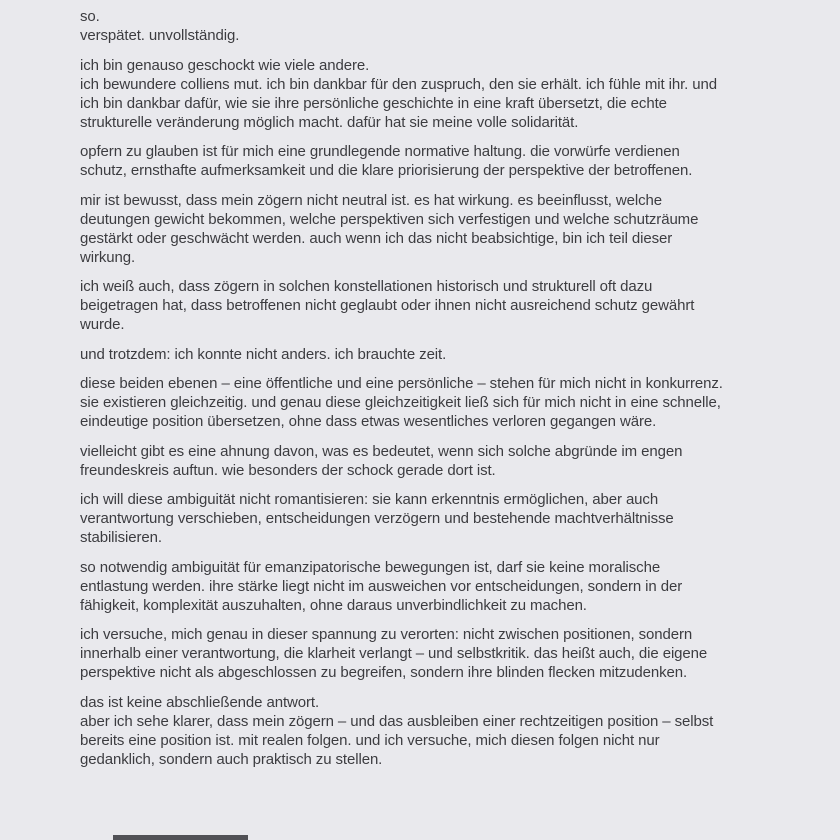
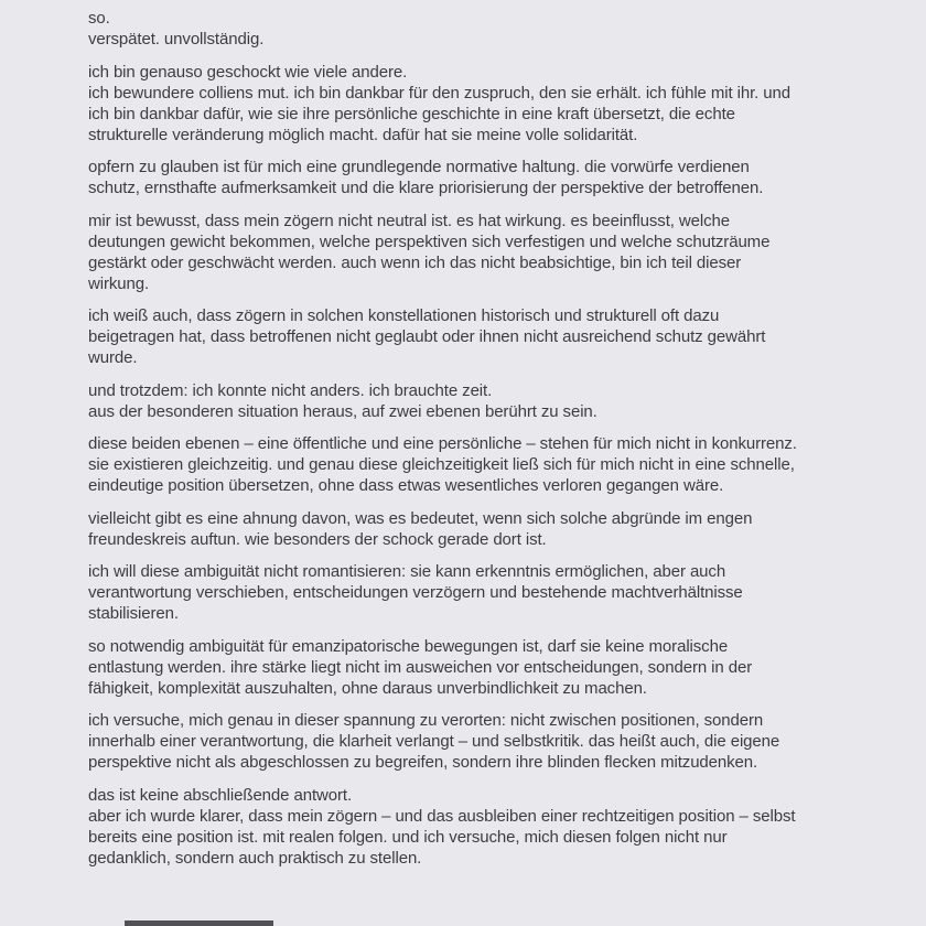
  so.
  verspätet. unvollständig.
  ich bin genauso geschockt wie viele andere.
  ich bewundere colliens mut. ich bin dankbar für den zuspruch, den sie erhält. ich fühle mit ihr. und
  ich bin dankbar dafür, wie sie ihre persönliche geschichte in eine kraft übersetzt, die echte
  strukturelle veränderung möglich macht. dafür hat sie meine volle solidarität.
  opfern zu glauben ist für mich eine grundlegende normative haltung. die vorwürfe verdienen
  schutz, ernsthafte aufmerksamkeit und die klare priorisierung der perspektive der betroffenen.
  mir ist bewusst, dass mein zögern nicht neutral ist. es hat wirkung. es beeinflusst, welche
  deutungen gewicht bekommen, welche perspektiven sich verfestigen und welche schutzräume
  gestärkt oder geschwächt werden. auch wenn ich das nicht beabsichtige, bin ich teil dieser
  wirkung.
  ich weiß auch, dass zögern in solchen konstellationen historisch und strukturell oft dazu
  beigetragen hat, dass betroffenen nicht geglaubt oder ihnen nicht ausreichend schutz gewährt
  wurde.
  und trotzdem: ich konnte nicht anders. ich brauchte zeit.
+ aus der besonderen situation heraus, auf zwei ebenen berührt zu sein.
  diese beiden ebenen – eine öffentliche und eine persönliche – stehen für mich nicht in konkurrenz.
  sie existieren gleichzeitig. und genau diese gleichzeitigkeit ließ sich für mich nicht in eine schnelle,
  eindeutige position übersetzen, ohne dass etwas wesentliches verloren gegangen wäre.
  vielleicht gibt es eine ahnung davon, was es bedeutet, wenn sich solche abgründe im engen
  freundeskreis auftun. wie besonders der schock gerade dort ist.
  ich will diese ambiguität nicht romantisieren: sie kann erkenntnis ermöglichen, aber auch
  verantwortung verschieben, entscheidungen verzögern und bestehende machtverhältnisse
  stabilisieren.
  so notwendig ambiguität für emanzipatorische bewegungen ist, darf sie keine moralische
  entlastung werden. ihre stärke liegt nicht im ausweichen vor entscheidungen, sondern in der
  fähigkeit, komplexität auszuhalten, ohne daraus unverbindlichkeit zu machen.
  ich versuche, mich genau in dieser spannung zu verorten: nicht zwischen positionen, sondern
  innerhalb einer verantwortung, die klarheit verlangt – und selbstkritik. das heißt auch, die eigene
  perspektive nicht als abgeschlossen zu begreifen, sondern ihre blinden flecken mitzudenken.
  das ist keine abschließende antwort.
- aber ich sehe klarer, dass mein zögern – und das ausbleiben einer rechtzeitigen position – selbst
+ aber ich wurde klarer, dass mein zögern – und das ausbleiben einer rechtzeitigen position – selbst
  bereits eine position ist. mit realen folgen. und ich versuche, mich diesen folgen nicht nur
  gedanklich, sondern auch praktisch zu stellen.
